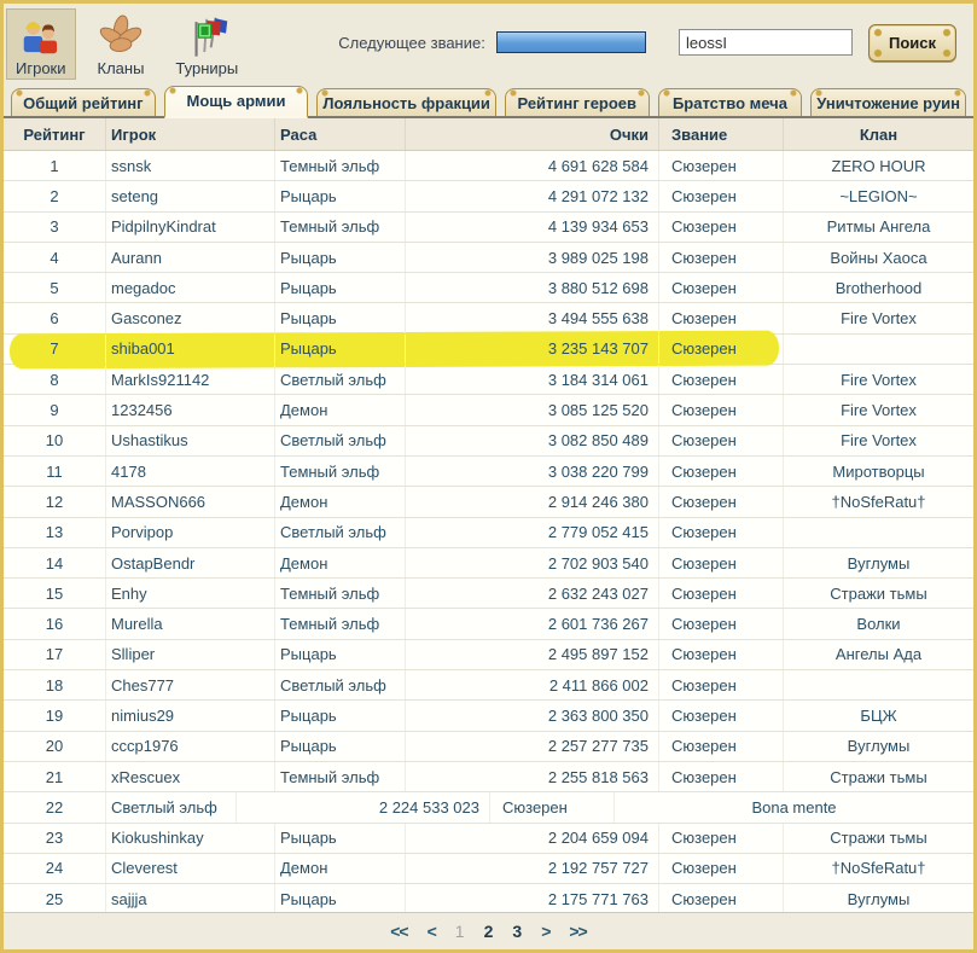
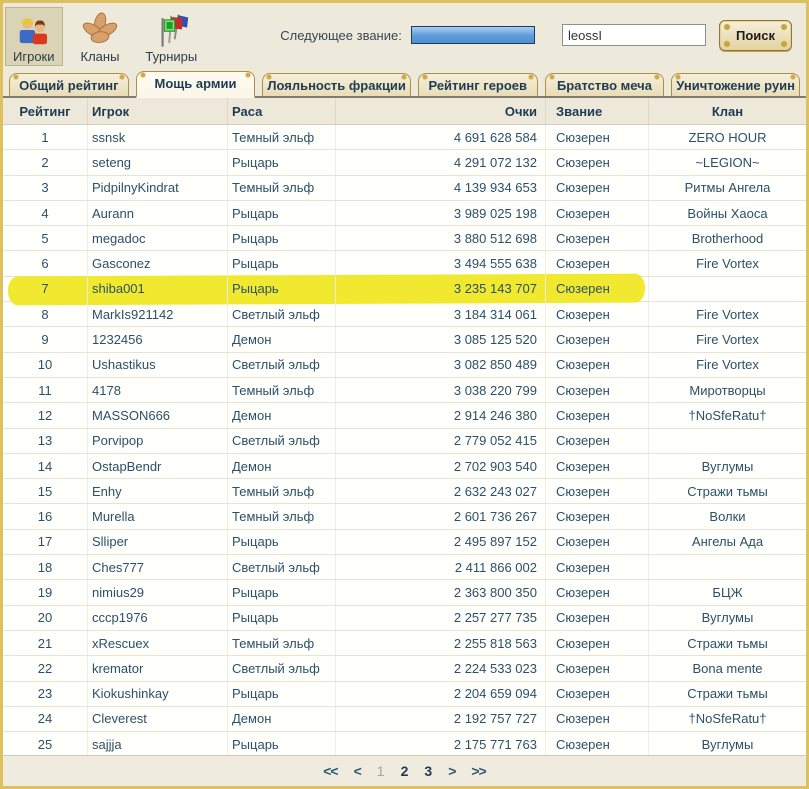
  Игроки
  Кланы
  Турниры
  Следующее звание:
  leossI
  Поиск
  Общий рейтинг
  Мощь армии
  Лояльность фракции
  Рейтинг героев
  Братство меча
  Уничтожение руин
  Рейтинг
  Игрок
  Раса
  Очки
  Звание
  Клан
  1
  ssnsk
  Темный эльф
  4 691 628 584
  Сюзерен
  ZERO HOUR
  2
  seteng
  Рыцарь
  4 291 072 132
  Сюзерен
  ~LEGION~
  3
  PidpilnyKindrat
  Темный эльф
  4 139 934 653
  Сюзерен
  Ритмы Ангела
  4
  Aurann
  Рыцарь
  3 989 025 198
  Сюзерен
  Войны Хаоса
  5
  megadoc
  Рыцарь
  3 880 512 698
  Сюзерен
  Brotherhood
  6
  Gasconez
  Рыцарь
  3 494 555 638
  Сюзерен
  Fire Vortex
  7
  shiba001
  Рыцарь
  3 235 143 707
  Сюзерен
  8
  MarkIs921142
  Светлый эльф
  3 184 314 061
  Сюзерен
  Fire Vortex
  9
  1232456
  Демон
  3 085 125 520
  Сюзерен
  Fire Vortex
  10
  Ushastikus
  Светлый эльф
  3 082 850 489
  Сюзерен
  Fire Vortex
  11
  4178
  Темный эльф
  3 038 220 799
  Сюзерен
  Миротворцы
  12
  MASSON666
  Демон
  2 914 246 380
  Сюзерен
  †NoSfeRatu†
  13
  Porvipop
  Светлый эльф
  2 779 052 415
  Сюзерен
  14
  OstapBendr
  Демон
  2 702 903 540
  Сюзерен
  Вуглумы
  15
  Enhy
  Темный эльф
  2 632 243 027
  Сюзерен
  Стражи тьмы
  16
  Murella
  Темный эльф
  2 601 736 267
  Сюзерен
  Волки
  17
  Slliper
  Рыцарь
  2 495 897 152
  Сюзерен
  Ангелы Ада
  18
  Ches777
  Светлый эльф
  2 411 866 002
  Сюзерен
  19
  nimius29
  Рыцарь
  2 363 800 350
  Сюзерен
  БЦЖ
  20
  ссср1976
  Рыцарь
  2 257 277 735
  Сюзерен
  Вуглумы
  21
  xRescuex
  Темный эльф
  2 255 818 563
  Сюзерен
  Стражи тьмы
  22
+ kremator
  Светлый эльф
  2 224 533 023
  Сюзерен
  Bona mente
  23
  Kiokushinkay
  Рыцарь
  2 204 659 094
  Сюзерен
  Стражи тьмы
  24
  Cleverest
  Демон
  2 192 757 727
  Сюзерен
  †NoSfeRatu†
  25
  sajjja
  Рыцарь
  2 175 771 763
  Сюзерен
  Вуглумы
  <<
  <
  1
  2
  3
  >
  >>
